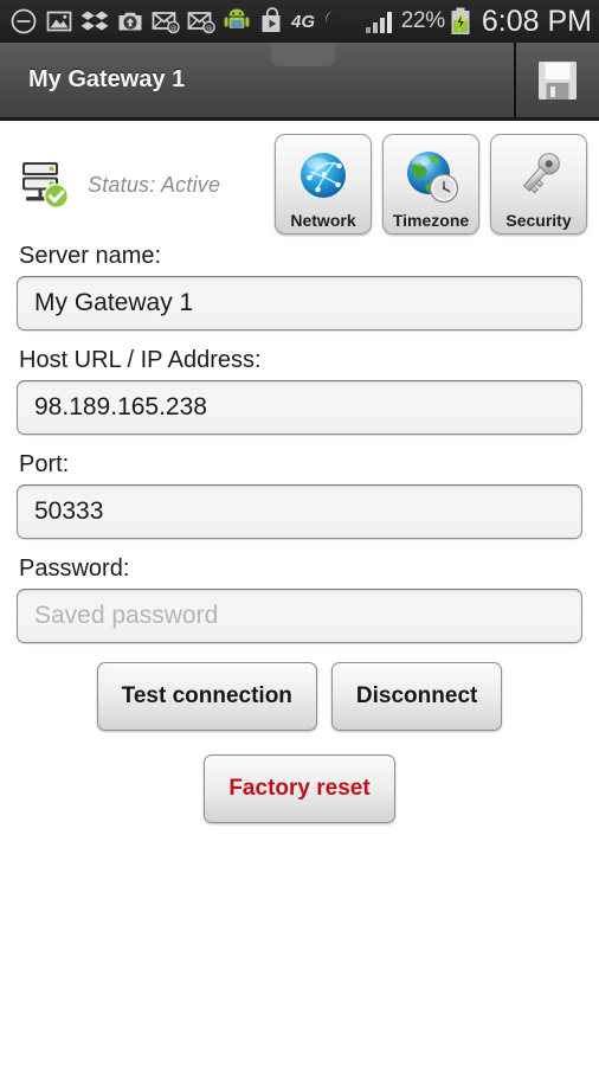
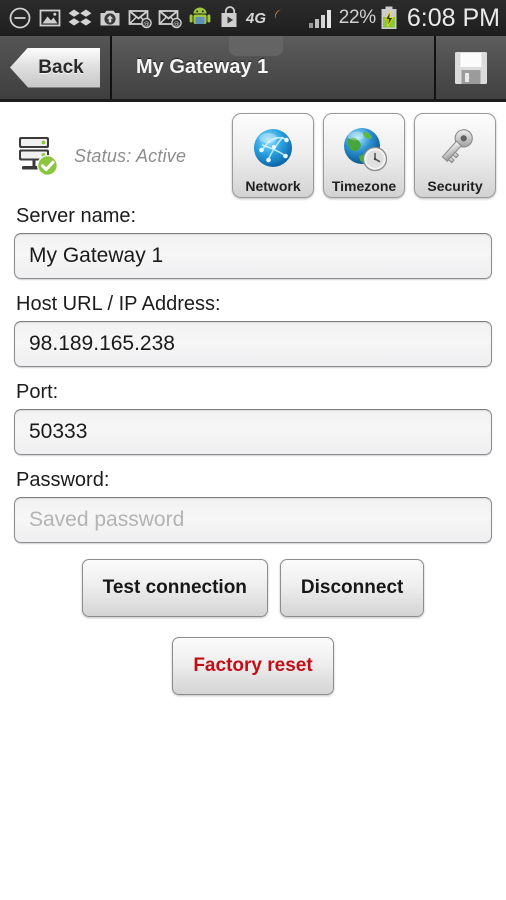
  @
  @
  4G
  22%
  6:08 PM
+ Back
  My Gateway 1
  Status: Active
  Network
  Timezone
  Security
  Server name:
  My Gateway 1
  Host URL / IP Address:
  98.189.165.238
  Port:
  50333
  Password:
  Saved password
  Test connection
  Disconnect
  Factory reset
